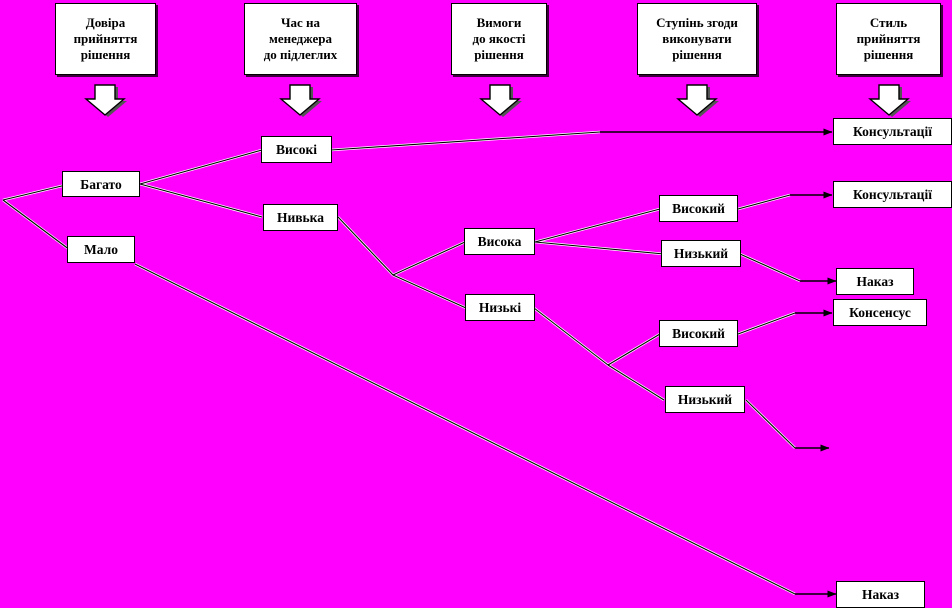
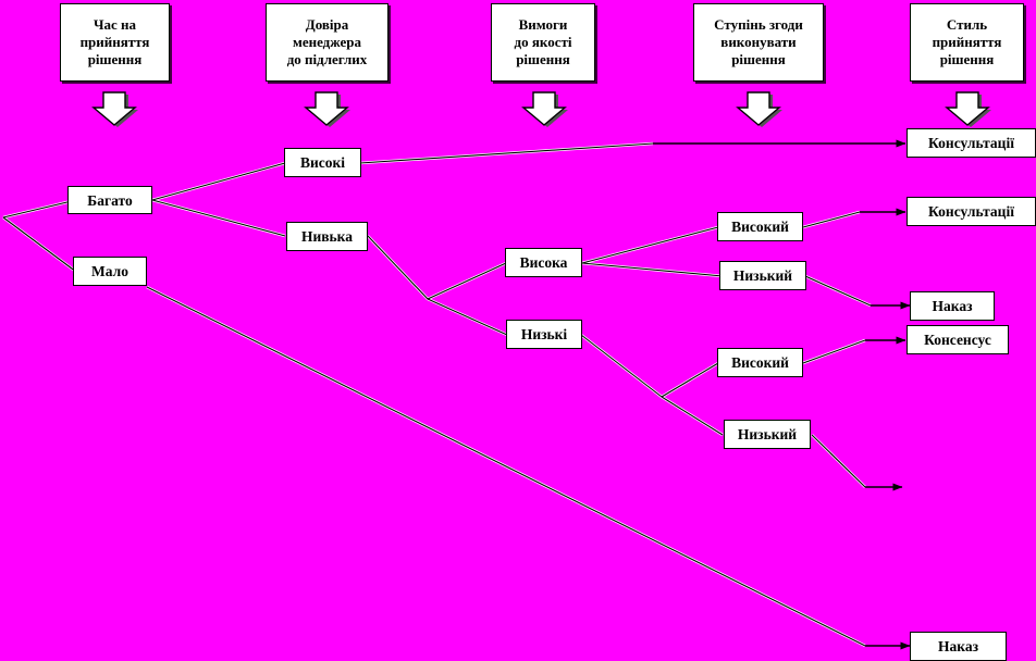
- Довіра
+ Час на
  прийняття
  рішення
- Час на
+ Довіра
  менеджера
  до підлеглих
  Вимоги
  до якості
  рішення
  Ступінь згоди
  виконувати
  рішення
  Стиль
  прийняття
  рішення
  Багато
  Мало
  Високі
  Нивька
  Висока
  Низькі
  Високий
  Низький
  Високий
  Низький
  Консультації
  Консультації
  Наказ
  Консенсус
  Наказ
